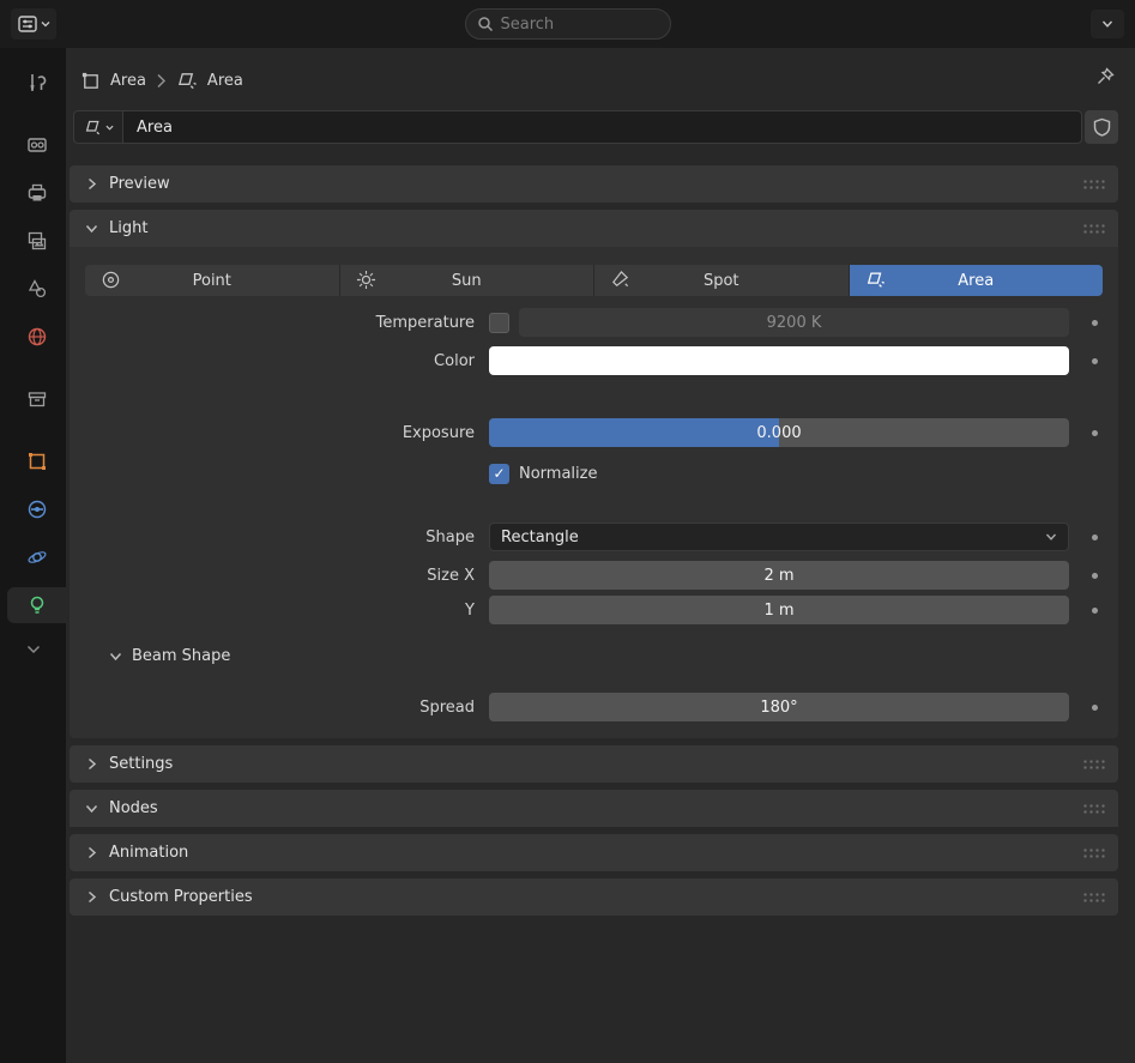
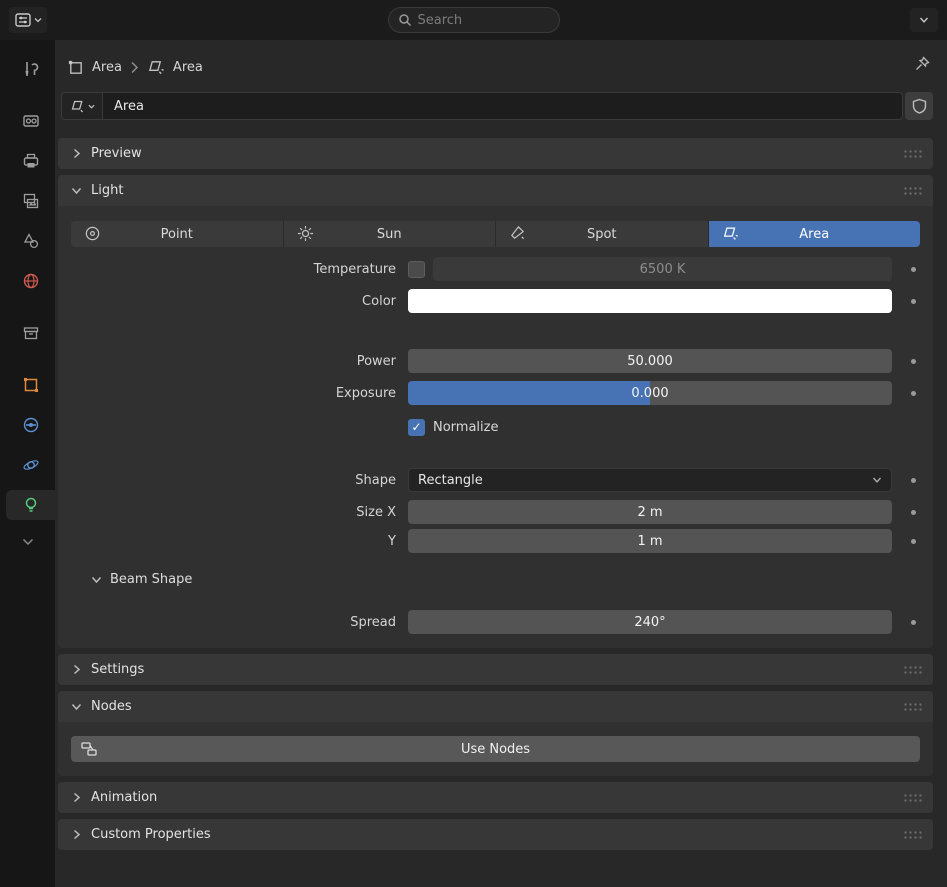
  Search
  Area
  Area
  Area
  Preview
  Light
  Point
  Sun
  Spot
  Area
  Temperature
- 9200 K
+ 6500 K
  Color
+ Power
+ 50.000
  Exposure
  0.000
  ✓
  Normalize
  Shape
  Rectangle
  Size X
  2 m
  Y
  1 m
  Beam Shape
  Spread
- 180°
+ 240°
  Settings
  Nodes
+ Use Nodes
  Animation
  Custom Properties
